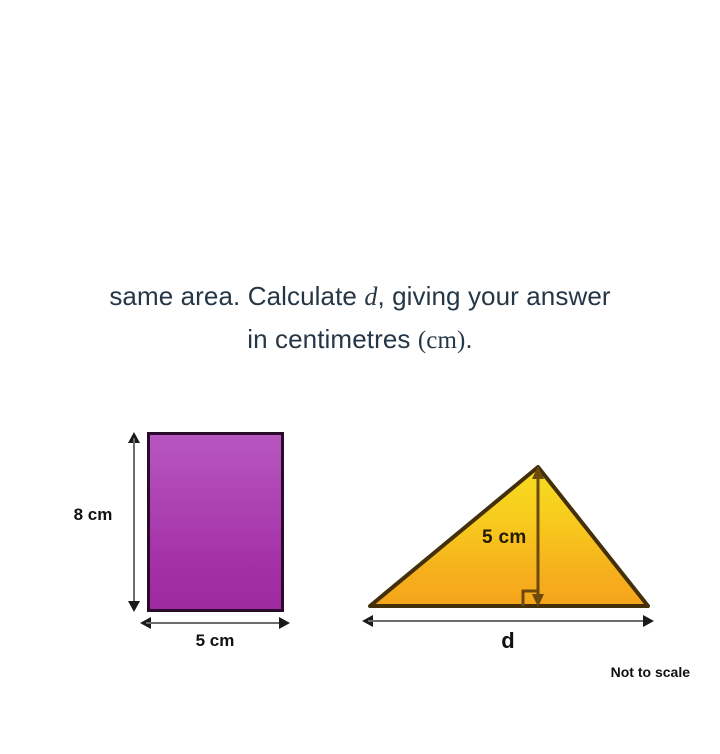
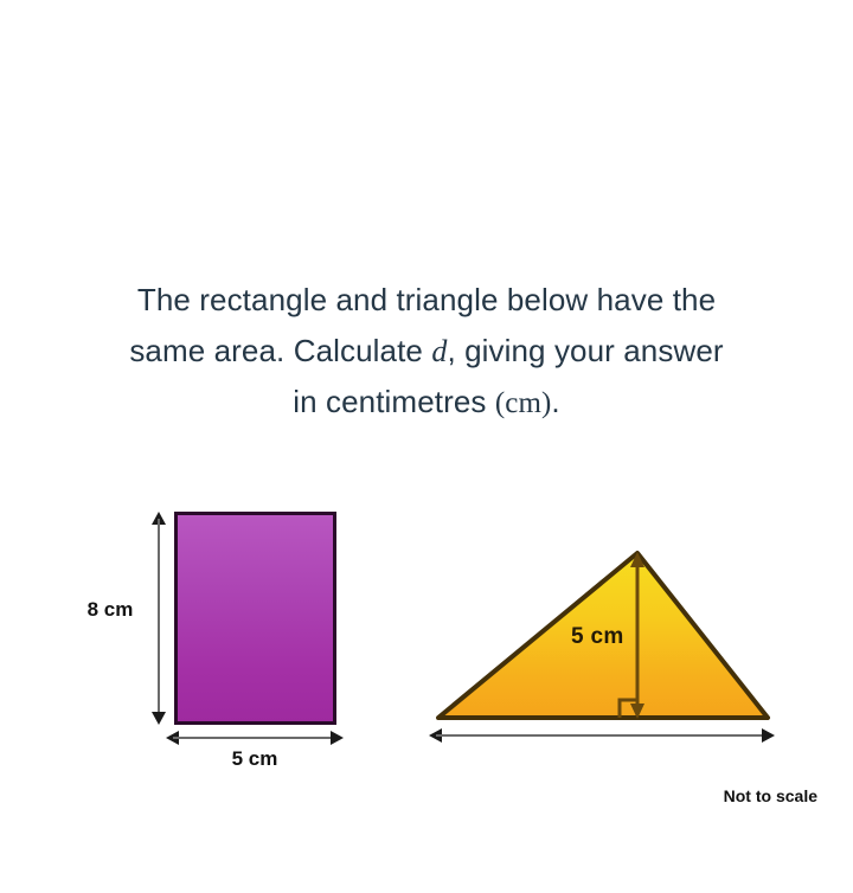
+ The rectangle and triangle below have the
  same area. Calculate d, giving your answer
  in centimetres (cm).
  8 cm
  5 cm
  5 cm
- d
  Not to scale
